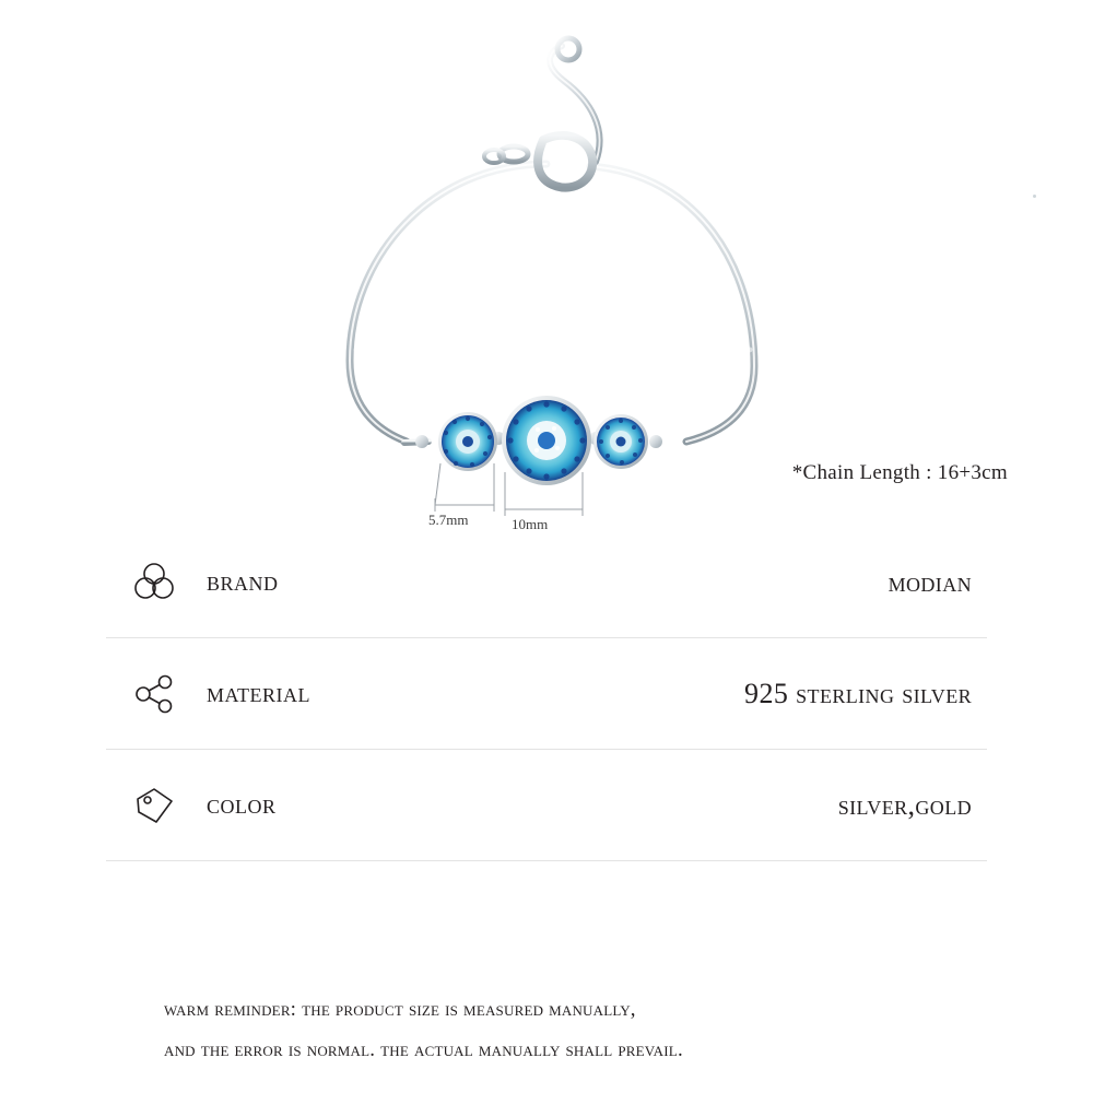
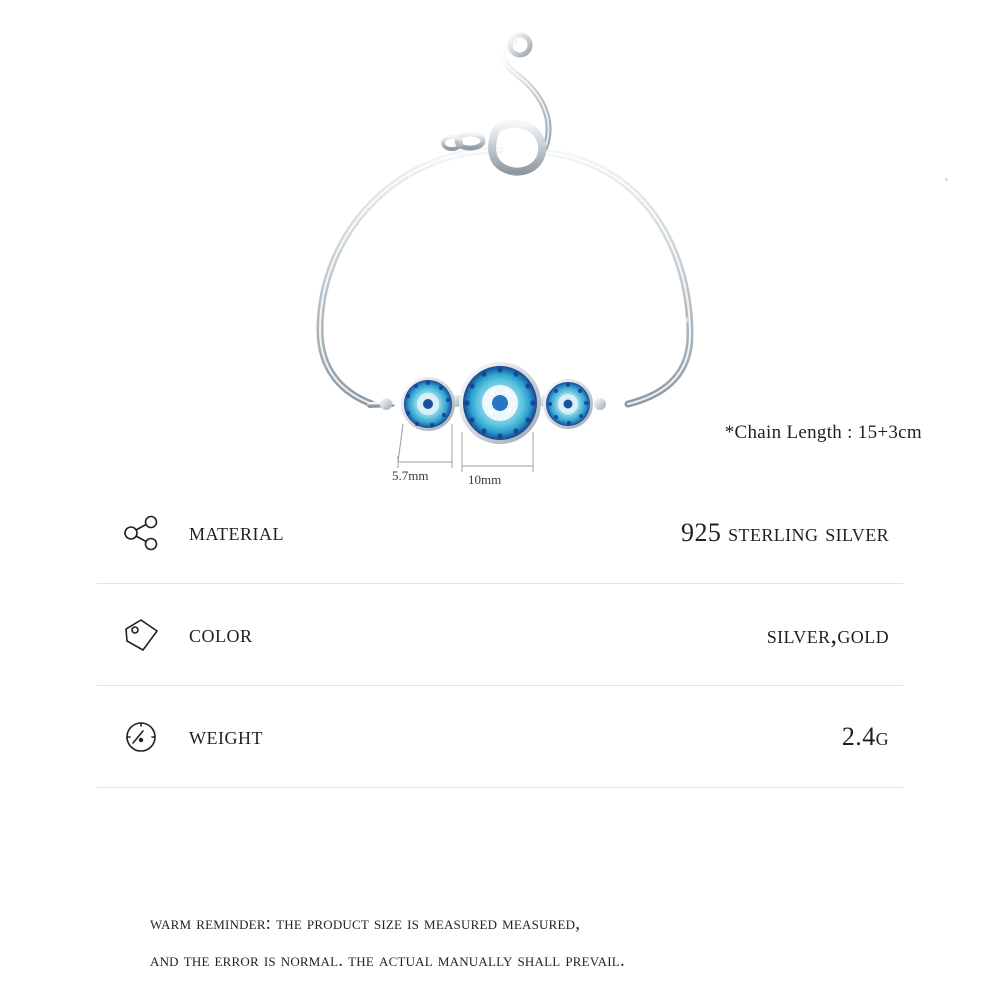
  5.7mm
  10mm
- *Chain Length : 16+3cm
+ *Chain Length : 15+3cm
- brand
- modian
  material
  925 sterling silver
  color
  silver,gold
+ weight
+ 2.4g
- warm reminder: the product size is measured manually,
+ warm reminder: the product size is measured measured,
  and the error is normal. the actual manually shall prevail.
